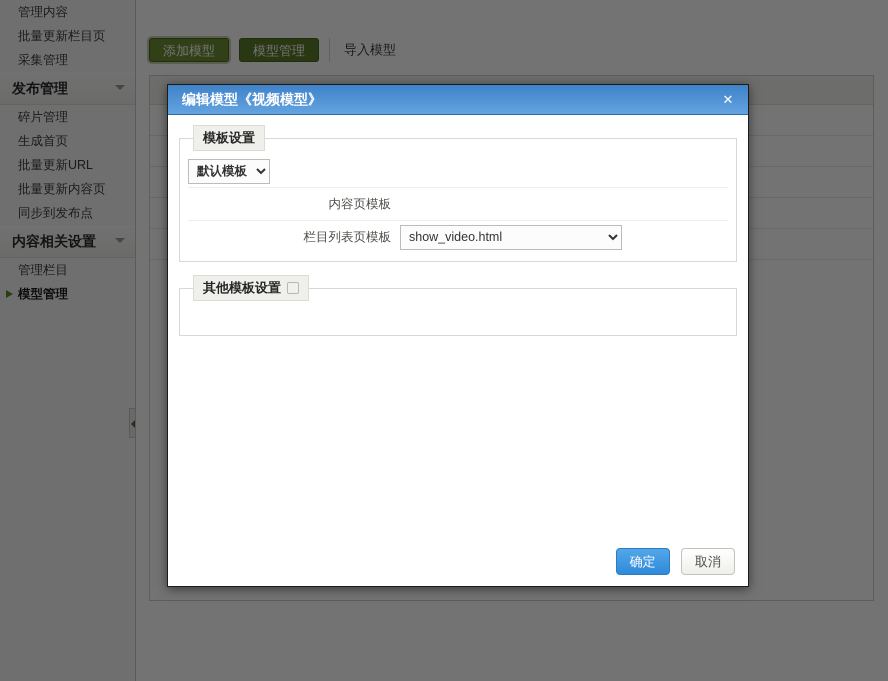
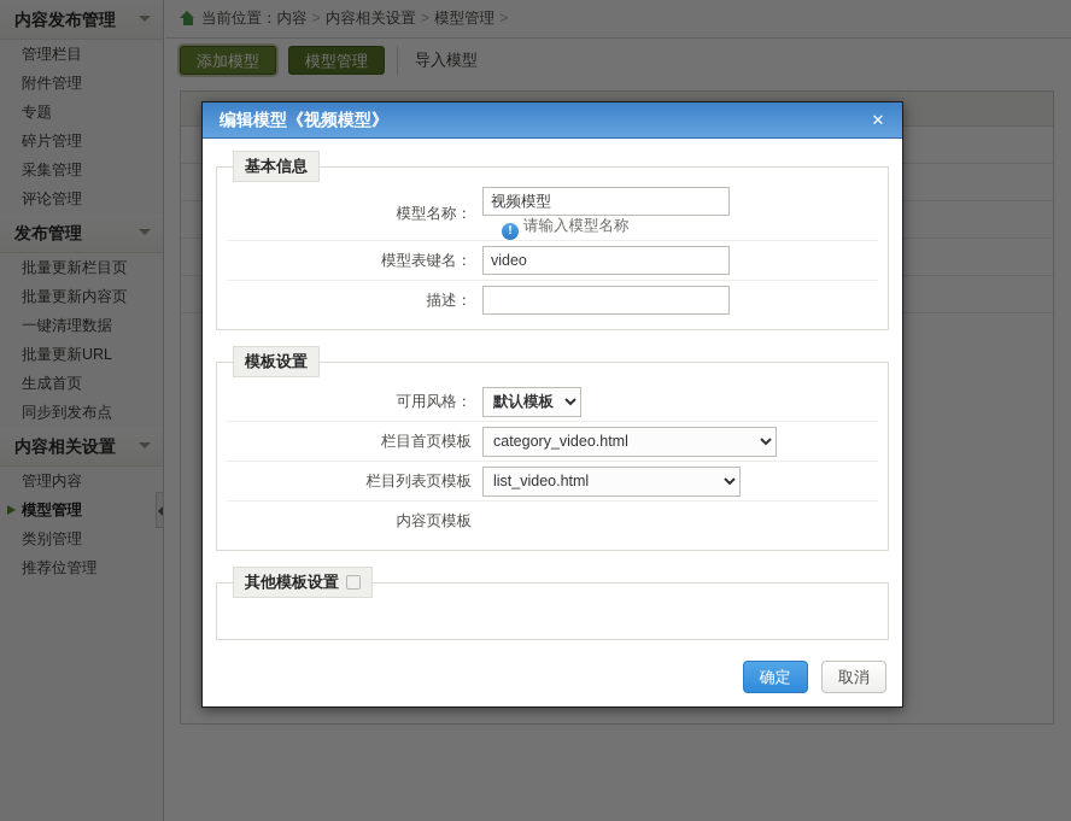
+ 内容发布管理
- 管理内容
+ 管理栏目
+ 附件管理
+ 专题
- 批量更新栏目页
+ 碎片管理
  采集管理
+ 评论管理
  发布管理
- 碎片管理
+ 批量更新栏目页
- 生成首页
+ 批量更新内容页
+ 一键清理数据
  批量更新URL
- 批量更新内容页
+ 生成首页
  同步到发布点
  内容相关设置
- 管理栏目
+ 管理内容
  模型管理
+ 类别管理
+ 推荐位管理
+ 当前位置：内容 > 内容相关设置 > 模型管理 >
  添加模型 模型管理 导入模型
  编辑模型《视频模型》
  ✕
+ 基本信息
+ 模型名称：
+ 视频模型 ! 请输入模型名称
+ 模型表键名：
+ video
+ 描述：
  模板设置
+ 可用风格：
  默认模板
+ 栏目首页模板
+ category_video.html
- 内容页模板
+ 栏目列表页模板
+ list_video.html
- 栏目列表页模板
+ 内容页模板
- show_video.html
  其他模板设置
  确定 取消
